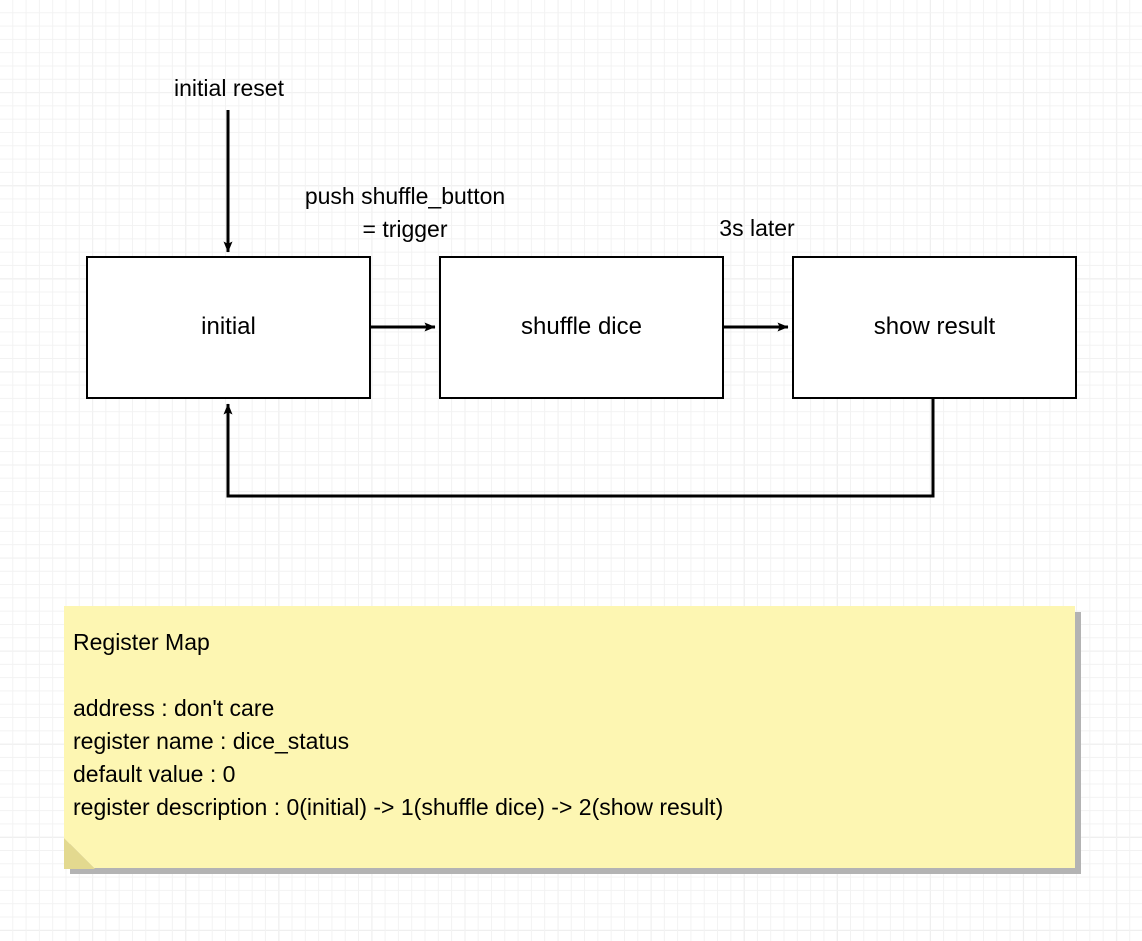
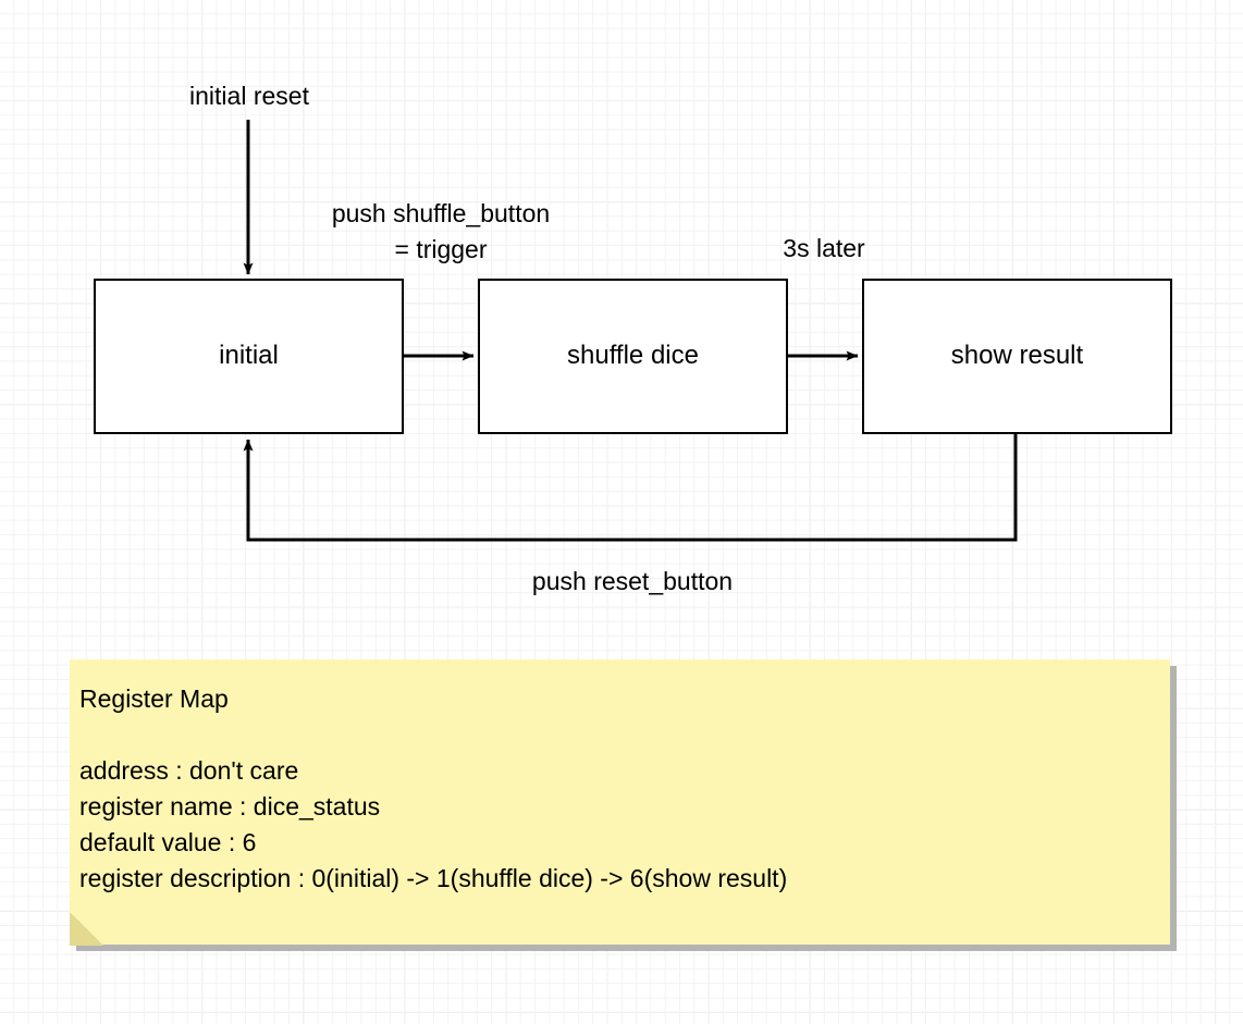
  initial
  shuffle dice
  show result
  initial reset
  push shuffle_button
  = trigger
  3s later
+ push reset_button
  Register Map
  address : don't care
  register name : dice_status
- default value : 0
+ default value : 6
- register description : 0(initial) -> 1(shuffle dice) -> 2(show result)
+ register description : 0(initial) -> 1(shuffle dice) -> 6(show result)
